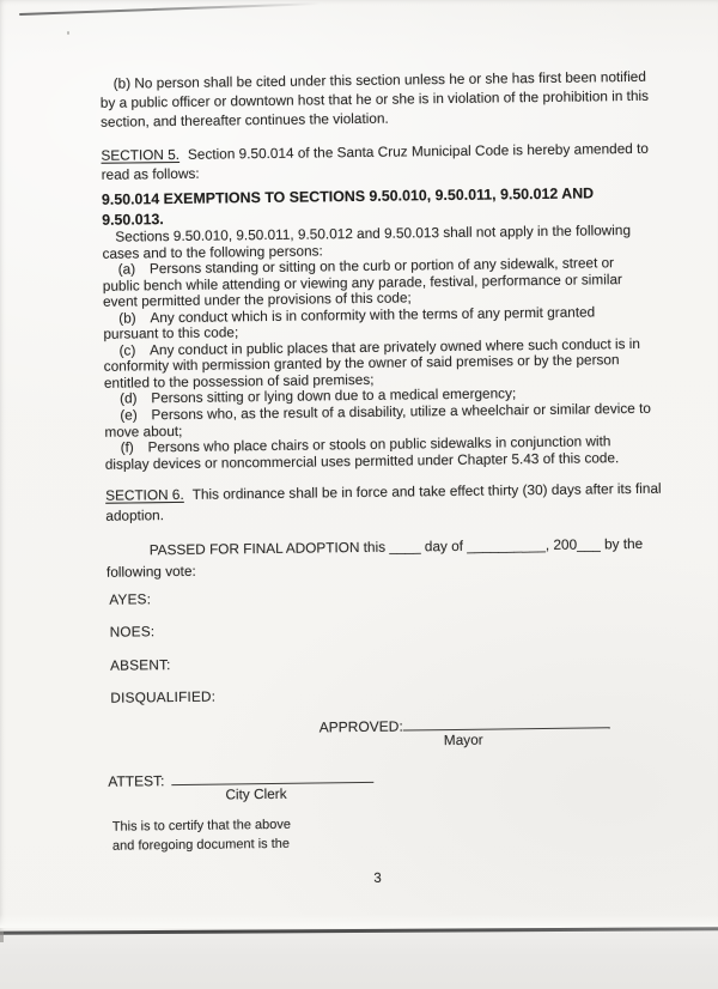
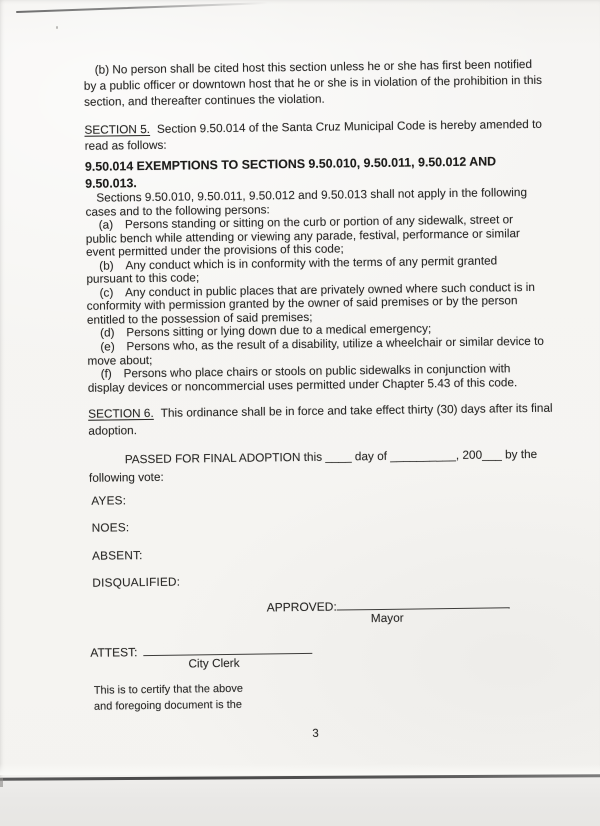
- (b) No person shall be cited under this section unless he or she has first been notified
+ (b) No person shall be cited host this section unless he or she has first been notified
  by a public officer or downtown host that he or she is in violation of the prohibition in this
  section, and thereafter continues the violation.
  SECTION 5. Section 9.50.014 of the Santa Cruz Municipal Code is hereby amended to
  read as follows:
  9.50.014 EXEMPTIONS TO SECTIONS 9.50.010, 9.50.011, 9.50.012 AND
  9.50.013.
  Sections 9.50.010, 9.50.011, 9.50.012 and 9.50.013 shall not apply in the following
  cases and to the following persons:
  (a) Persons standing or sitting on the curb or portion of any sidewalk, street or
  public bench while attending or viewing any parade, festival, performance or similar
  event permitted under the provisions of this code;
  (b) Any conduct which is in conformity with the terms of any permit granted
  pursuant to this code;
  (c) Any conduct in public places that are privately owned where such conduct is in
  conformity with permission granted by the owner of said premises or by the person
  entitled to the possession of said premises;
  (d) Persons sitting or lying down due to a medical emergency;
  (e) Persons who, as the result of a disability, utilize a wheelchair or similar device to
  move about;
  (f) Persons who place chairs or stools on public sidewalks in conjunction with
  display devices or noncommercial uses permitted under Chapter 5.43 of this code.
  SECTION 6. This ordinance shall be in force and take effect thirty (30) days after its final
  adoption.
  PASSED FOR FINAL ADOPTION this ____ day of __________, 200___ by the
  following vote:
  AYES:
  NOES:
  ABSENT:
  DISQUALIFIED:
  APPROVED:
  Mayor
  ATTEST:
  City Clerk
  This is to certify that the above
  and foregoing document is the
  3
